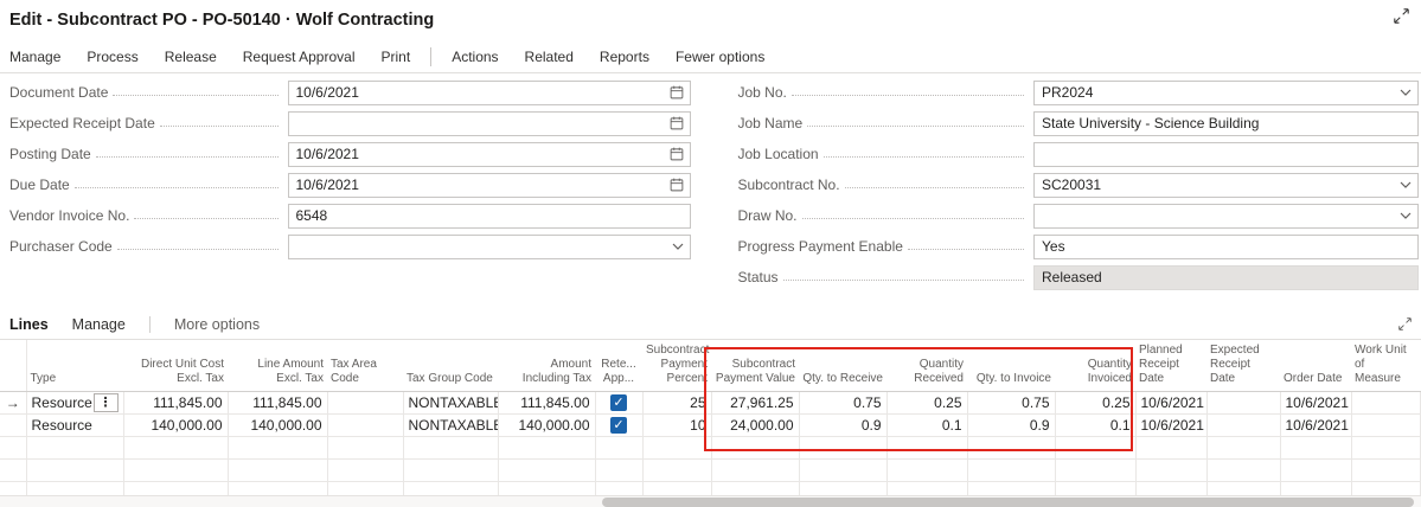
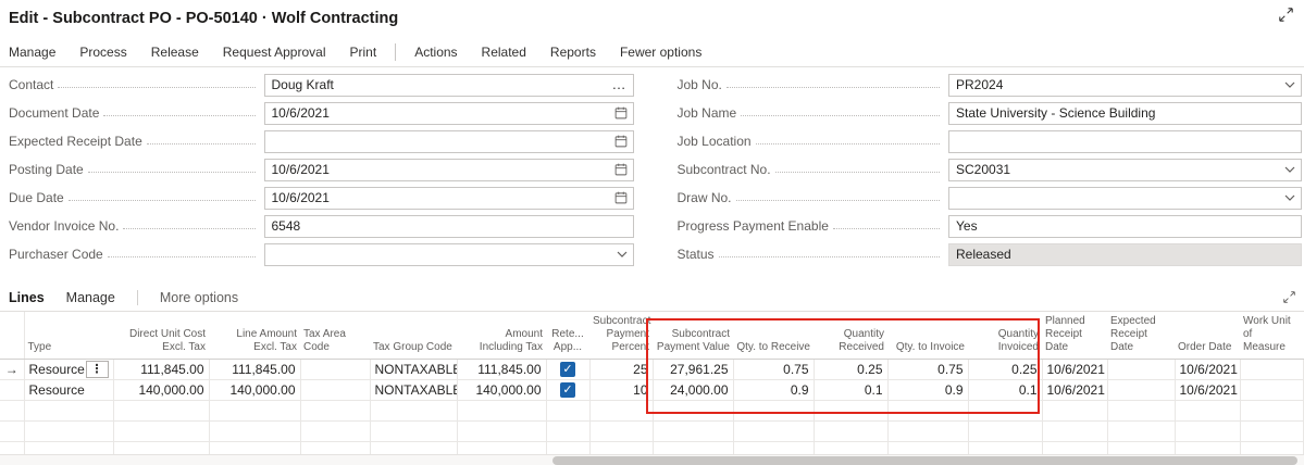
  Edit - Subcontract PO - PO-50140 · Wolf Contracting
  Manage
  Process
  Release
  Request Approval
  Print
  Actions
  Related
  Reports
  Fewer options
+ Contact
+ Doug Kraft
+ …
  Document Date
  10/6/2021
  Expected Receipt Date
  Posting Date
  10/6/2021
  Due Date
  10/6/2021
  Vendor Invoice No.
  6548
  Purchaser Code
  Job No.
  PR2024
  Job Name
  State University - Science Building
  Job Location
  Subcontract No.
  SC20031
  Draw No.
  Progress Payment Enable
  Yes
  Status
  Released
  Lines
  Manage
  More options
  	Type	Direct Unit Cost Excl. Tax	Line Amount Excl. Tax	Tax Area Code	Tax Group Code	Amount Including Tax	Rete... App...	Subcontract Payment Percent	Subcontract Payment Value	Qty. to Receive	Quantity Received	Qty. to Invoice	Quantity Invoiced	Planned Receipt Date	Expected Receipt Date	Order Date	Work Unit of Measure
  →	Resource ⋮	111,845.00	111,845.00		NONTAXABL	111,845.00	✓	25	27,961.25	0.75	0.25	0.75	0.25	10/6/2021		10/6/2021
  	Resource	140,000.00	140,000.00		NONTAXABL	140,000.00	✓	10	24,000.00	0.9	0.1	0.9	0.1	10/6/2021		10/6/2021
